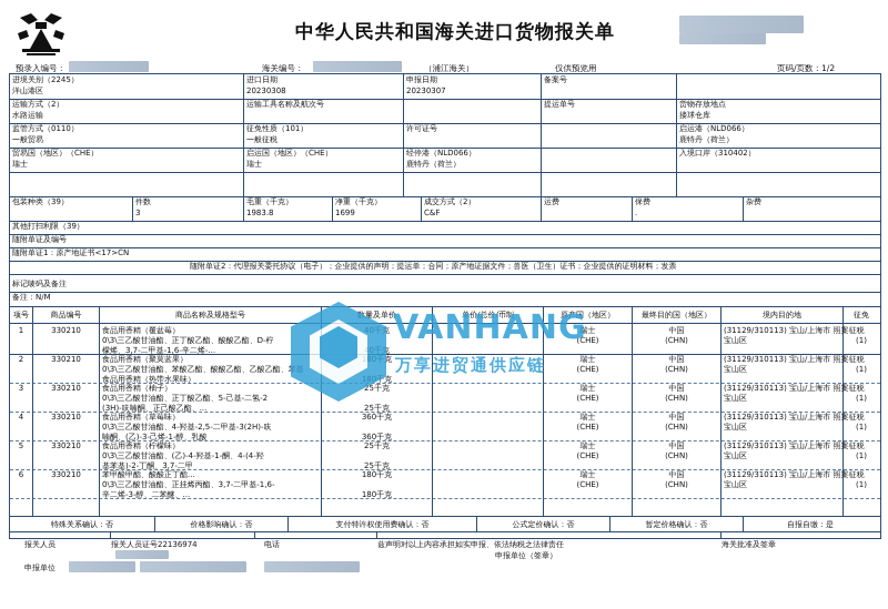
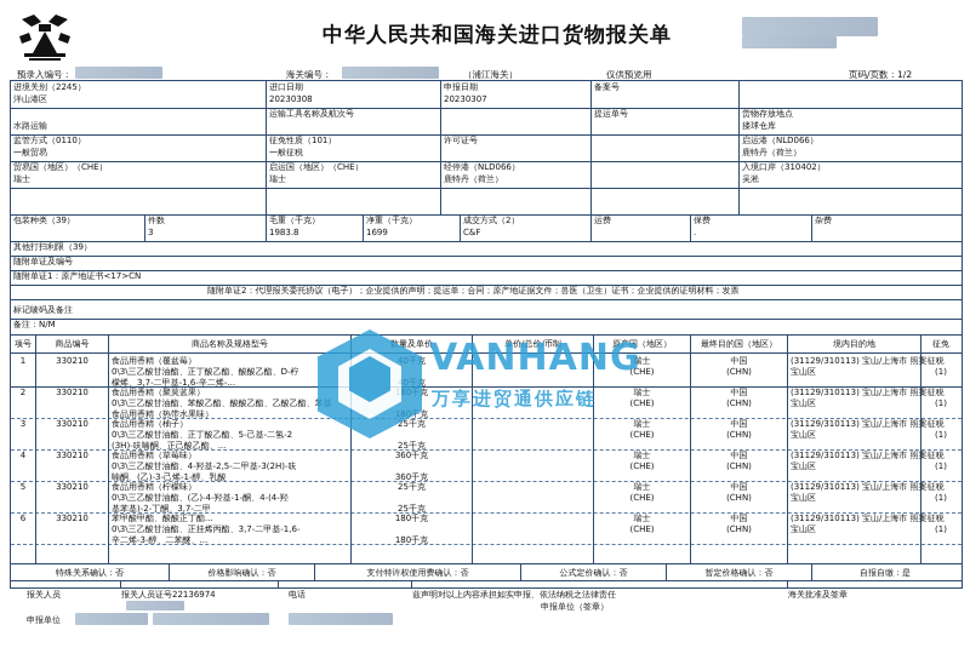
  中华人民共和国海关进口货物报关单
  预录入编号：
  海关编号：
  （浦江海关）
  仅供预览用
  页码/页数：1/2
  进境关别（2245）
  洋山港区
  进口日期
  20230308
  申报日期
  20230307
  备案号
- 运输方式（2）
  水路运输
  运输工具名称及航次号
  提运单号
  货物存放地点
  搂球仓库
  监管方式（0110）
  一般贸易
  征免性质（101）
  一般征税
  许可证号
  启运港（NLD066）
  鹿特丹（荷兰）
  贸易国（地区）（CHE）
  瑞士
  启运国（地区）（CHE）
  瑞士
  经停港（NLD066）
  鹿特丹（荷兰）
  入境口岸（310402）
+ 吴淞
  包装种类（39）
  件数
  3
  毛重（千克）
  1983.8
  净重（千克）
  1699
  成交方式（2）
  C&F
  运费
  保费
  .
  杂费
  其他打扫利限（39）
  随附单证及编号
  随附单证1：原产地证书<17>CN
  标记唛码及备注
  备注：N/M
  随附单证2：代理报关委托协议（电子）；企业提供的声明；提运单；合同；原产地证据文件；兽医（卫生）证书；企业提供的证明材料；发票
  项号
  商品编号
  商品名称及规格型号
  数量及单价
  单价/总价/币制
  原产国（地区）
  最终目的国（地区）
  境内目的地
  征免
  1
  330210
  食品用香精（覆盆莓）
  0\3\三乙酸甘油酯、正丁酸乙酯、酸酸乙酯、D-柠
  檬烯、3,7-二甲基-1,6-辛二烯-...
  40千克
  40千克
  瑞士
  (CHE)
  中国
  (CHN)
  (31129/310113) 宝山/上海市 照案征税
  宝山区
  (1)
  2
  330210
  食品用香精（聚莫蓝果）
  0\3\三乙酸甘油酯、苯酸乙酯、酸酸乙酯、乙酸乙酯、苯基
  食品用香精（热带水果味）
  180千克
  180千克
  瑞士
  (CHE)
  中国
  (CHN)
  (31129/310113) 宝山/上海市 照案征税
  宝山区
  (1)
  3
  330210
  食品用香精（柚子）
  0\3\三乙酸甘油酯、正丁酸乙酯、5-己基-二氢-2
  (3H)-呋喃酮、正己酸乙酯、...
  25千克
  25千克
  瑞士
  (CHE)
  中国
  (CHN)
  (31129/310113) 宝山/上海市 照案征税
  宝山区
  (1)
  4
  330210
  食品用香精（草莓味）
  0\3\三乙酸甘油酯、4-羟基-2,5-二甲基-3(2H)-呋
  喃酮、(乙)-3-己烯-1-醇、乳酸
  360千克
  360千克
  瑞士
  (CHE)
  中国
  (CHN)
  (31129/310113) 宝山/上海市 照案征税
  宝山区
  (1)
  5
  330210
  食品用香精（柠檬味）
  0\3\三乙酸甘油酯、(乙)-4-羟基-1-酮、4-(4-羟
  基苯基)-2-丁酮、3,7-二甲
  25千克
  25千克
  瑞士
  (CHE)
  中国
  (CHN)
  (31129/310113) 宝山/上海市 照案征税
  宝山区
  (1)
  6
  330210
  苯甲酸甲酯、酸酸正丁酯...
  0\3\三乙酸甘油酯、正挂烯丙酯、3,7-二甲基-1,6-
  辛二烯-3-醇、二苯醚、...
  180千克
  180千克
  瑞士
  (CHE)
  中国
  (CHN)
  (31129/310113) 宝山/上海市 照案征税
  宝山区
  (1)
  特殊关系确认：否
  价格影响确认：否
  支付特许权使用费确认：否
  公式定价确认：否
  暂定价格确认：否
  自报自缴：是
  报关人员
  报关人员证号22136974
  电话
  兹声明对以上内容承担如实申报、依法纳税之法律责任
  申报单位（签章）
  海关批准及签章
  申报单位
  VANHANG
  万享进贸通供应链
